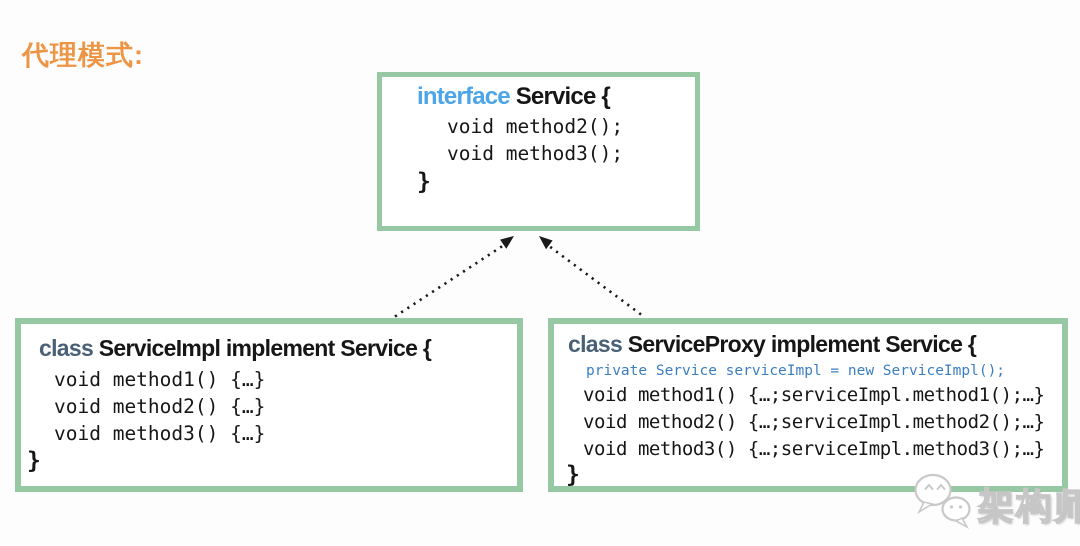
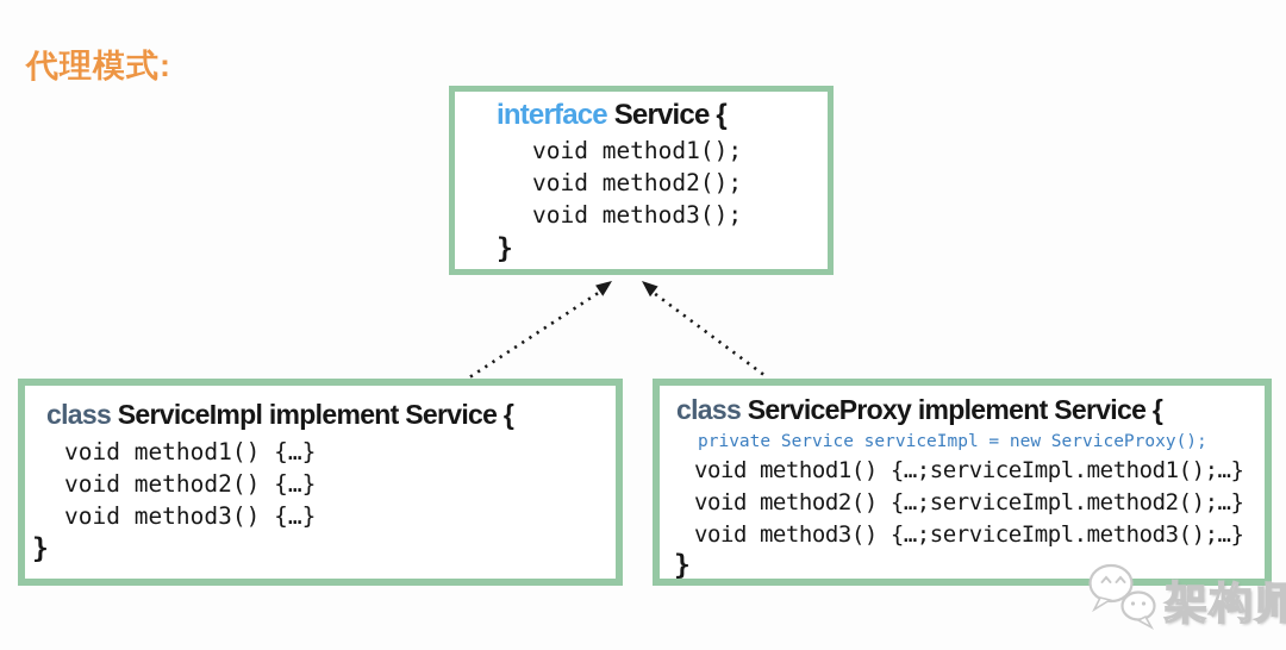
  代理模式:
  interface Service {
+ void method1();
  void method2();
  void method3();
  }
  class ServiceImpl implement Service {
  void method1() {…}
  void method2() {…}
  void method3() {…}
  }
  class ServiceProxy implement Service {
- private Service serviceImpl = new ServiceImpl();
+ private Service serviceImpl = new ServiceProxy();
  void method1() {…;serviceImpl.method1();…}
  void method2() {…;serviceImpl.method2();…}
  void method3() {…;serviceImpl.method3();…}
  }
  架构师
